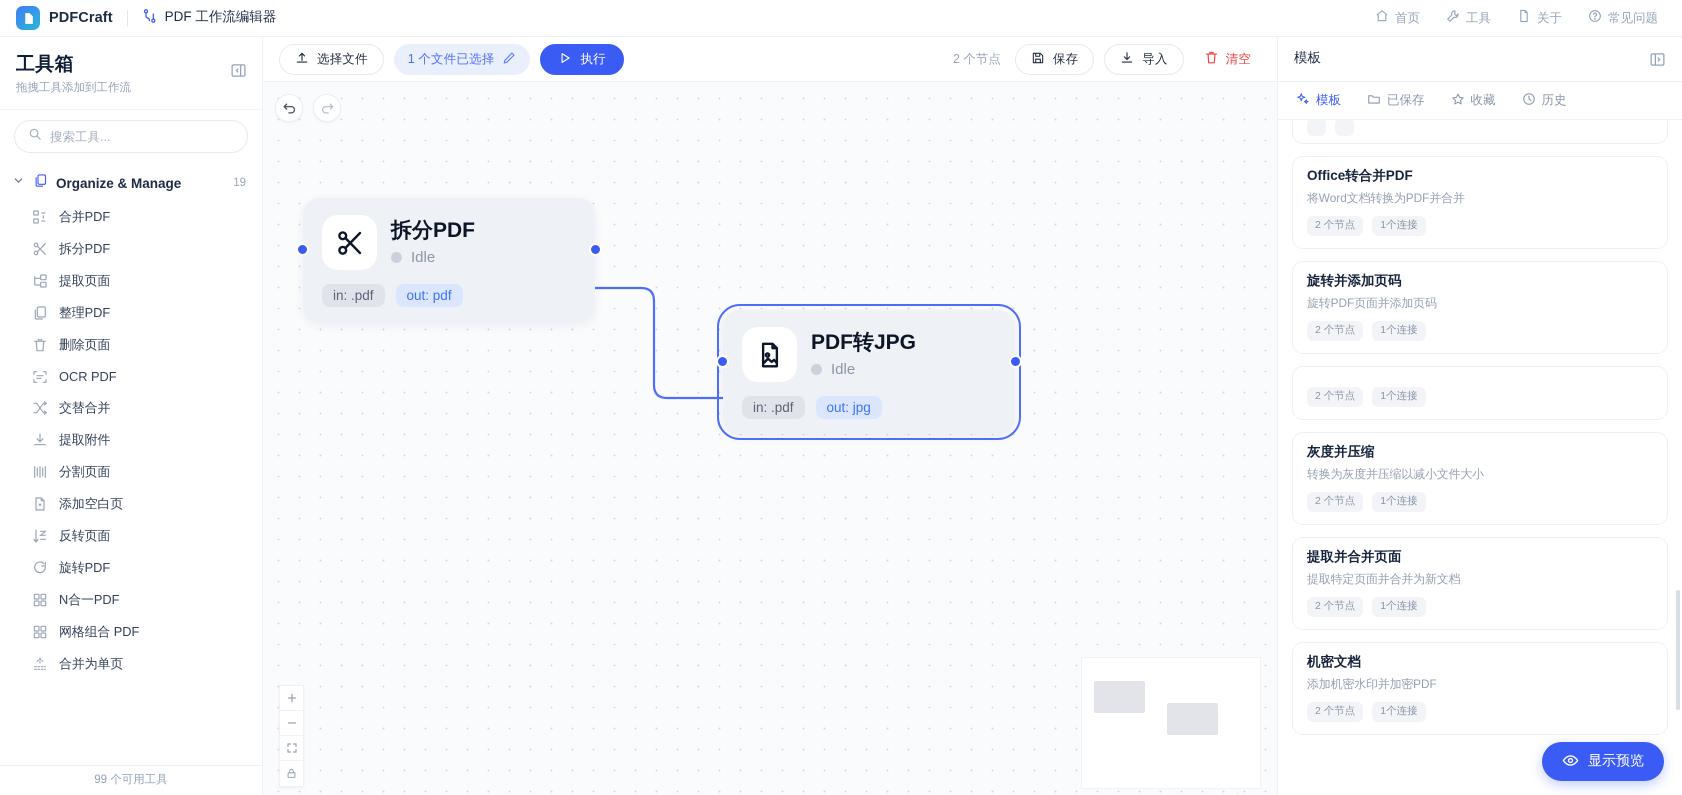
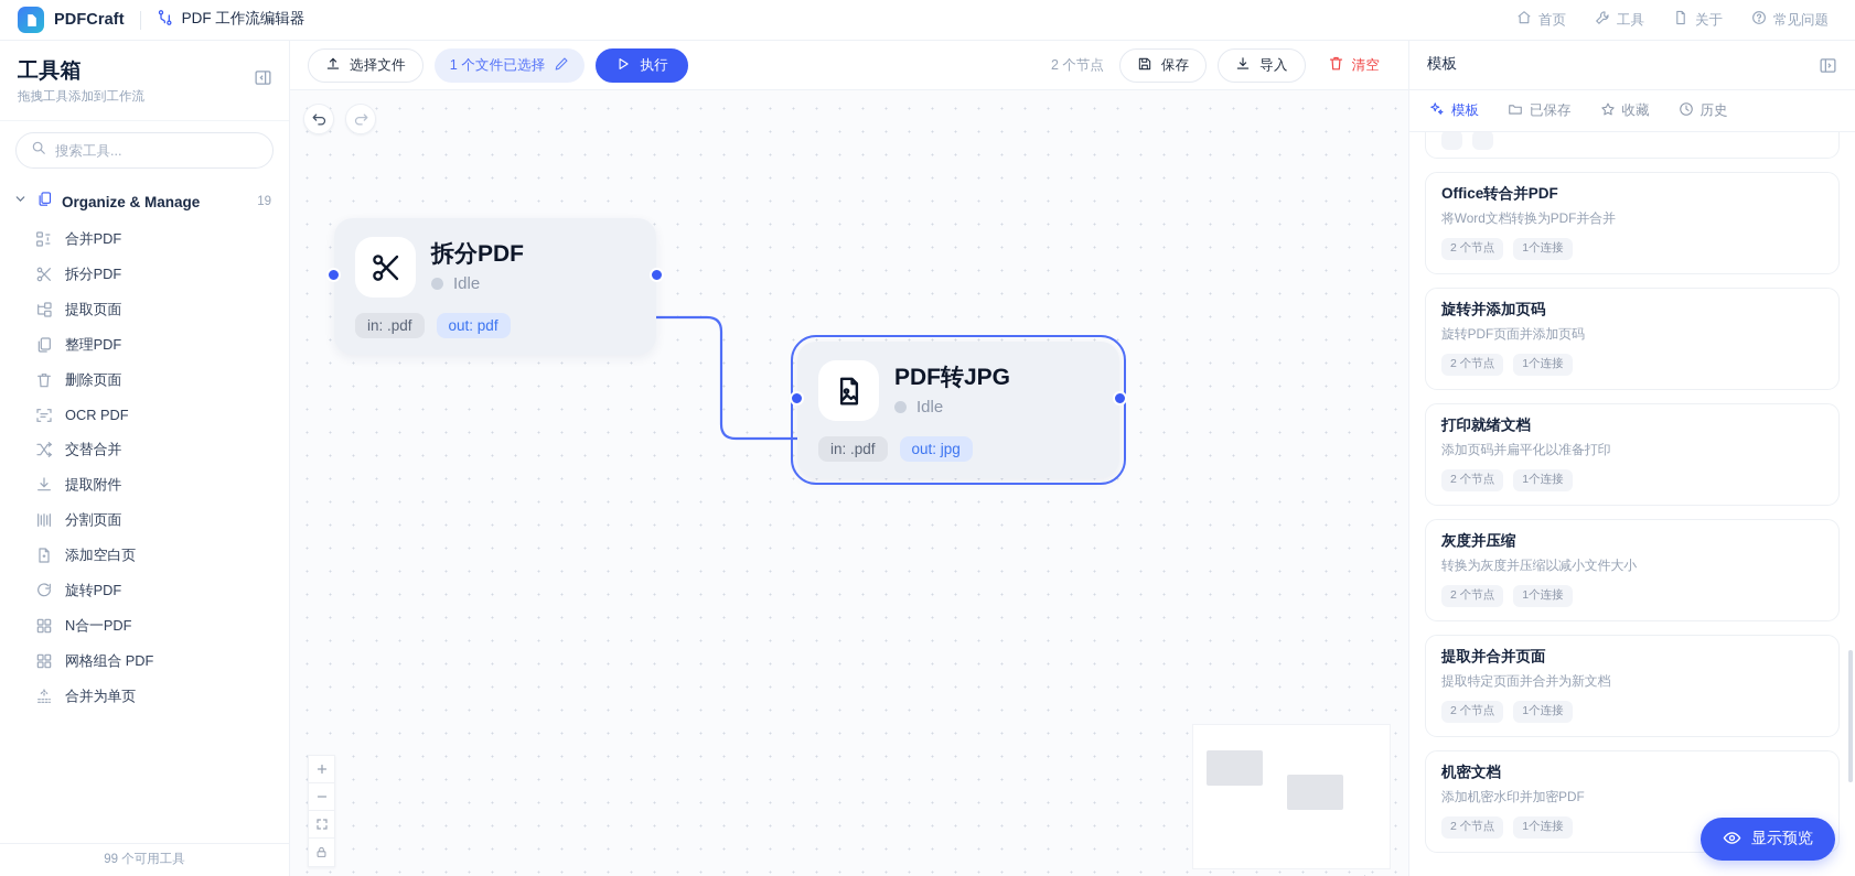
  PDFCraft
  PDF 工作流编辑器
  首页
  工具
  关于
  常见问题
  工具箱
  拖拽工具添加到工作流
  搜索工具...
  Organize & Manage
  19
  合并PDF
  拆分PDF
  提取页面
  整理PDF
  删除页面
  OCR PDF
  交替合并
  提取附件
  分割页面
  添加空白页
- 反转页面
  旋转PDF
  N合一PDF
  网格组合 PDF
  合并为单页
  99 个可用工具
  选择文件
  1 个文件已选择
  执行
  2 个节点
  保存
  导入
  清空
  拆分PDF
  Idle
  in: .pdf
  out: pdf
  PDF转JPG
  Idle
  in: .pdf
  out: jpg
  模板
  模板
  已保存
  收藏
  历史
  Office转合并PDF
  将Word文档转换为PDF并合并
  2 个节点
  1个连接
  旋转并添加页码
  旋转PDF页面并添加页码
  2 个节点
  1个连接
+ 打印就绪文档
+ 添加页码并扁平化以准备打印
  2 个节点
  1个连接
  灰度并压缩
  转换为灰度并压缩以减小文件大小
  2 个节点
  1个连接
  提取并合并页面
  提取特定页面并合并为新文档
  2 个节点
  1个连接
  机密文档
  添加机密水印并加密PDF
  2 个节点
  1个连接
  显示预览
